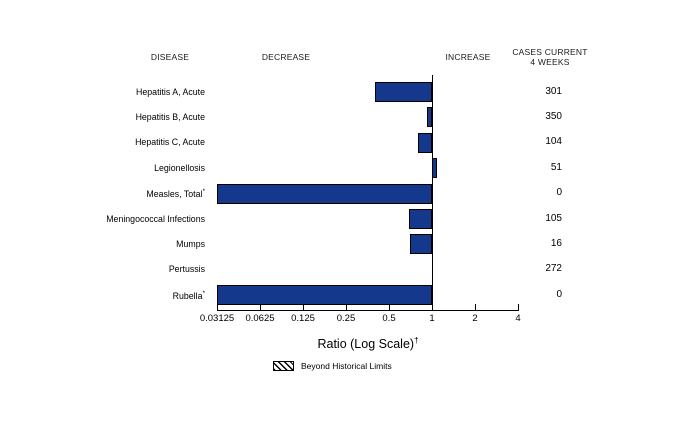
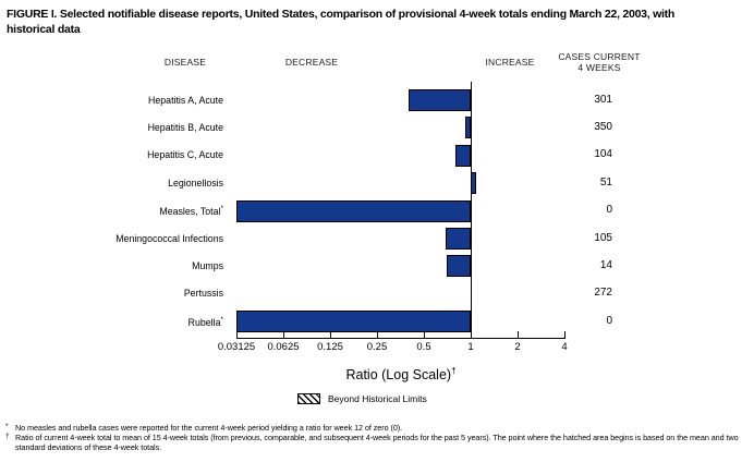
+ FIGURE I. Selected notifiable disease reports, United States, comparison of provisional 4-week totals ending March 22, 2003, with historical data
  DISEASE
  DECREASE
  INCREASE
  CASES CURRENT
  4 WEEKS
  Hepatitis A, Acute
  301
  Hepatitis B, Acute
  350
  Hepatitis C, Acute
  104
  Legionellosis
  51
  Measles, Total
  0
  Meningococcal Infections
  105
  Mumps
- 16
+ 14
  Pertussis
  272
  Rubella
  0
  0.03125
  0.0625
  0.125
  0.25
  0.5
  1
  2
  4
  Ratio (Log Scale)†
  Beyond Historical Limits
+ No measles and rubella cases were reported for the current 4-week period yielding a ratio for week 12 of zero (0).
+ Ratio of current 4-week total to mean of 15 4-week totals (from previous, comparable, and subsequent 4-week periods for the past 5 years). The point where the hatched area begins is based on the mean and two standard deviations of these 4-week totals.
